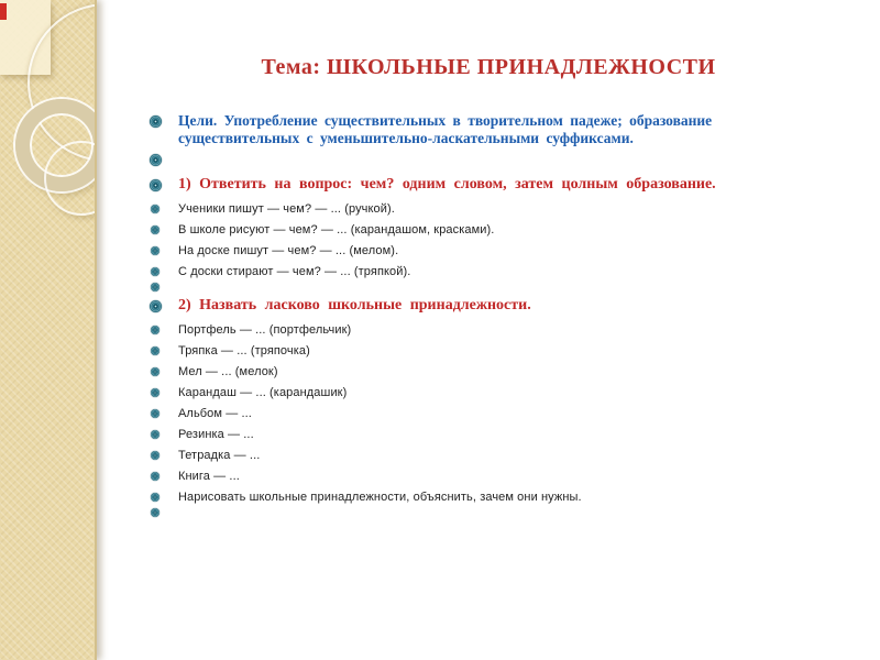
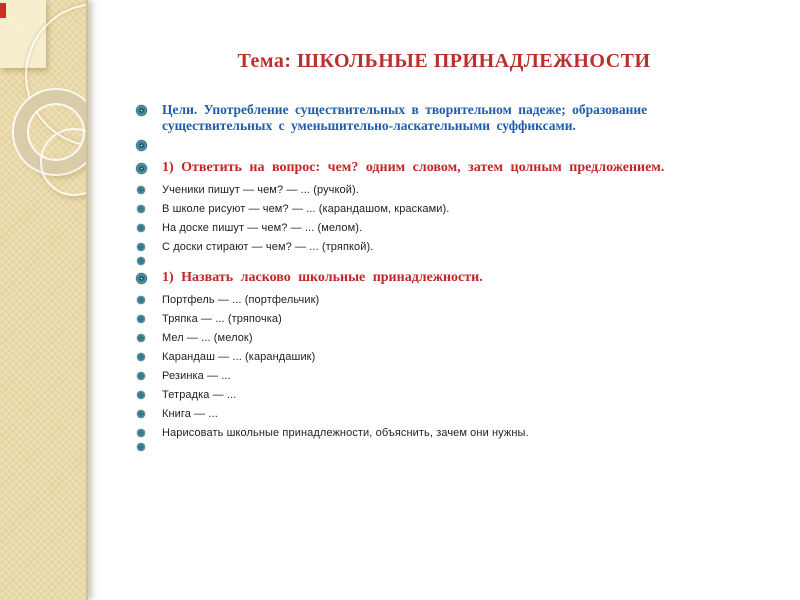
  Тема: ШКОЛЬНЫЕ ПРИНАДЛЕЖНОСТИ
  Цели. Употребление существительных в творительном падеже; образование
  существительных с уменьшительно-ласкательными суффиксами.
- 1) Ответить на вопрос: чем? одним словом, затем цолным образование.
+ 1) Ответить на вопрос: чем? одним словом, затем цолным предложением.
  Ученики пишут — чем? — ... (ручкой).
  В школе рисуют — чем? — ... (карандашом, красками).
  На доске пишут — чем? — ... (мелом).
  С доски стирают — чем? — ... (тряпкой).
- 2) Назвать ласково школьные принадлежности.
+ 1) Назвать ласково школьные принадлежности.
  Портфель — ... (портфельчик)
  Тряпка — ... (тряпочка)
  Мел — ... (мелок)
  Карандаш — ... (карандашик)
- Альбом — ...
  Резинка — ...
  Тетрадка — ...
  Книга — ...
  Нарисовать школьные принадлежности, объяснить, зачем они нужны.
